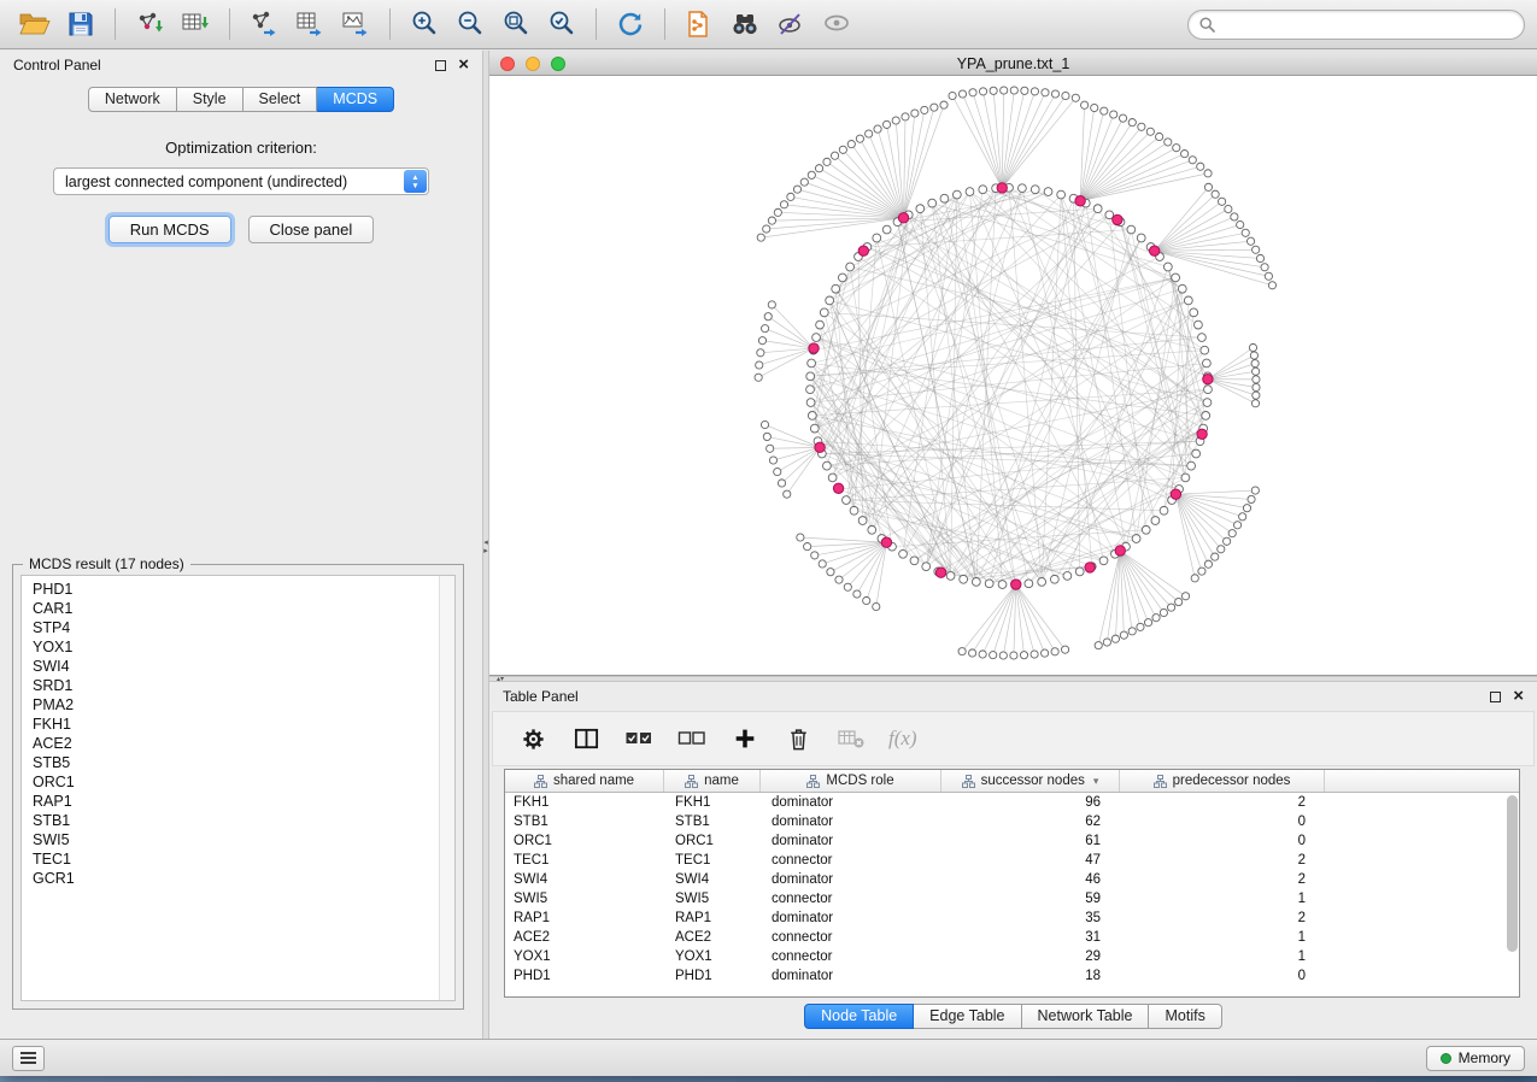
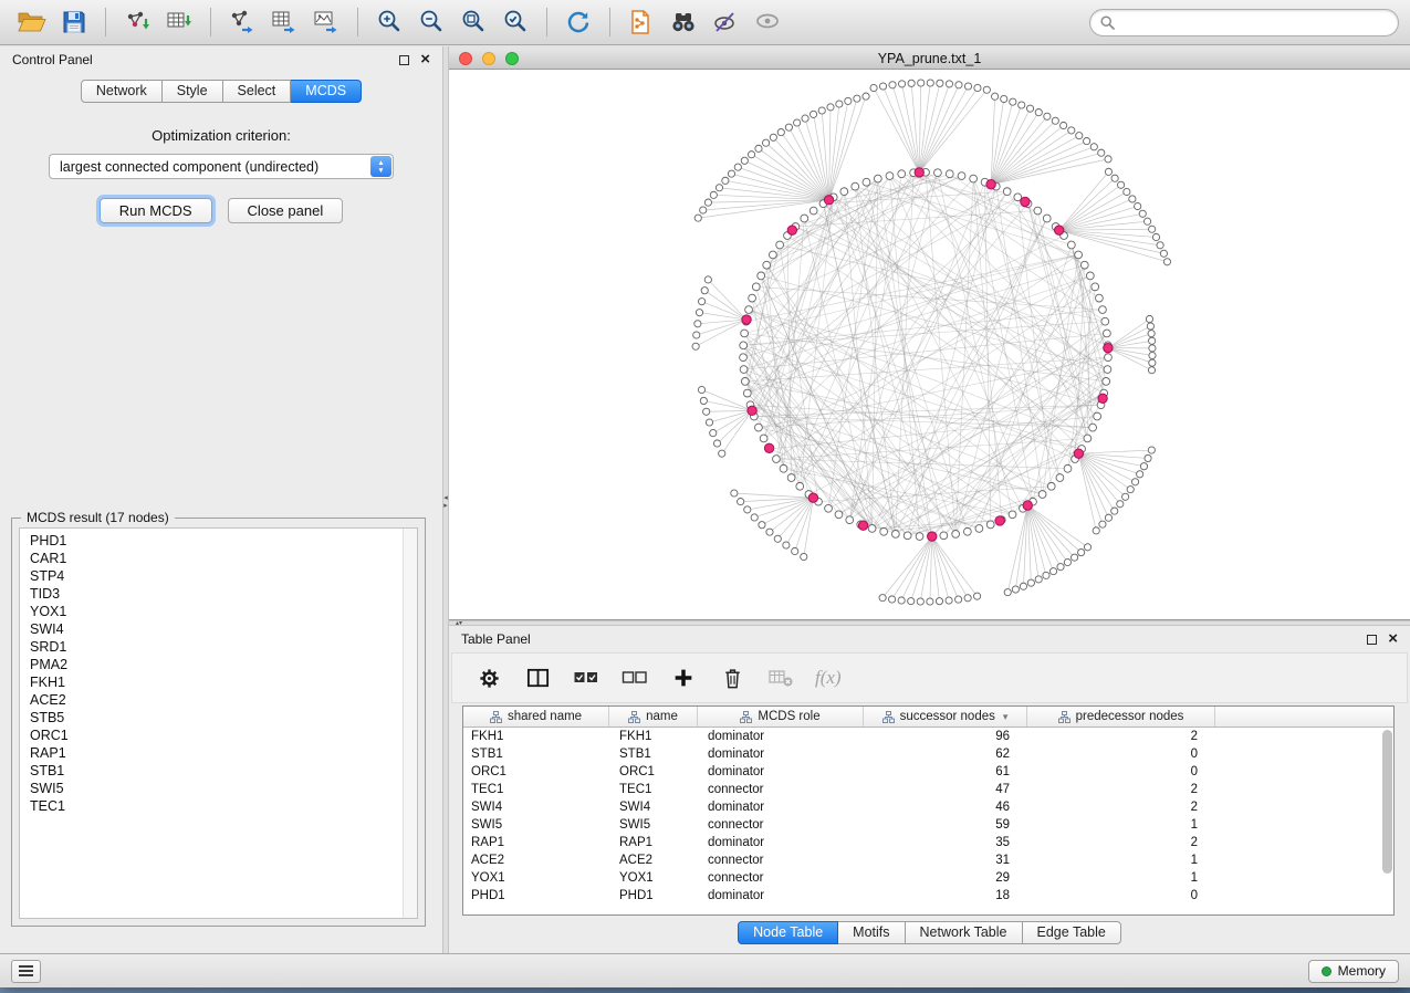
  Control Panel
  ×
  Network
  Style
  Select
  MCDS
  Optimization criterion:
  largest connected component (undirected)
  Run MCDS
  Close panel
  MCDS result (17 nodes)
  PHD1
  CAR1
  STP4
+ TID3
  YOX1
  SWI4
  SRD1
  PMA2
  FKH1
  ACE2
  STB5
  ORC1
  RAP1
  STB1
  SWI5
  TEC1
- GCR1
  YPA_prune.txt_1
  Table Panel
  ×
  f(x)
  shared name
  name
  MCDS role
  successor nodes
  ▾
  predecessor nodes
  FKH1
  FKH1
  dominator
  96
  2
  STB1
  STB1
  dominator
  62
  0
  ORC1
  ORC1
  dominator
  61
  0
  TEC1
  TEC1
  connector
  47
  2
  SWI4
  SWI4
  dominator
  46
  2
  SWI5
  SWI5
  connector
  59
  1
  RAP1
  RAP1
  dominator
  35
  2
  ACE2
  ACE2
  connector
  31
  1
  YOX1
  YOX1
  connector
  29
  1
  PHD1
  PHD1
  dominator
  18
  0
  Node Table
- Edge Table
+ Motifs
  Network Table
- Motifs
+ Edge Table
  Memory
